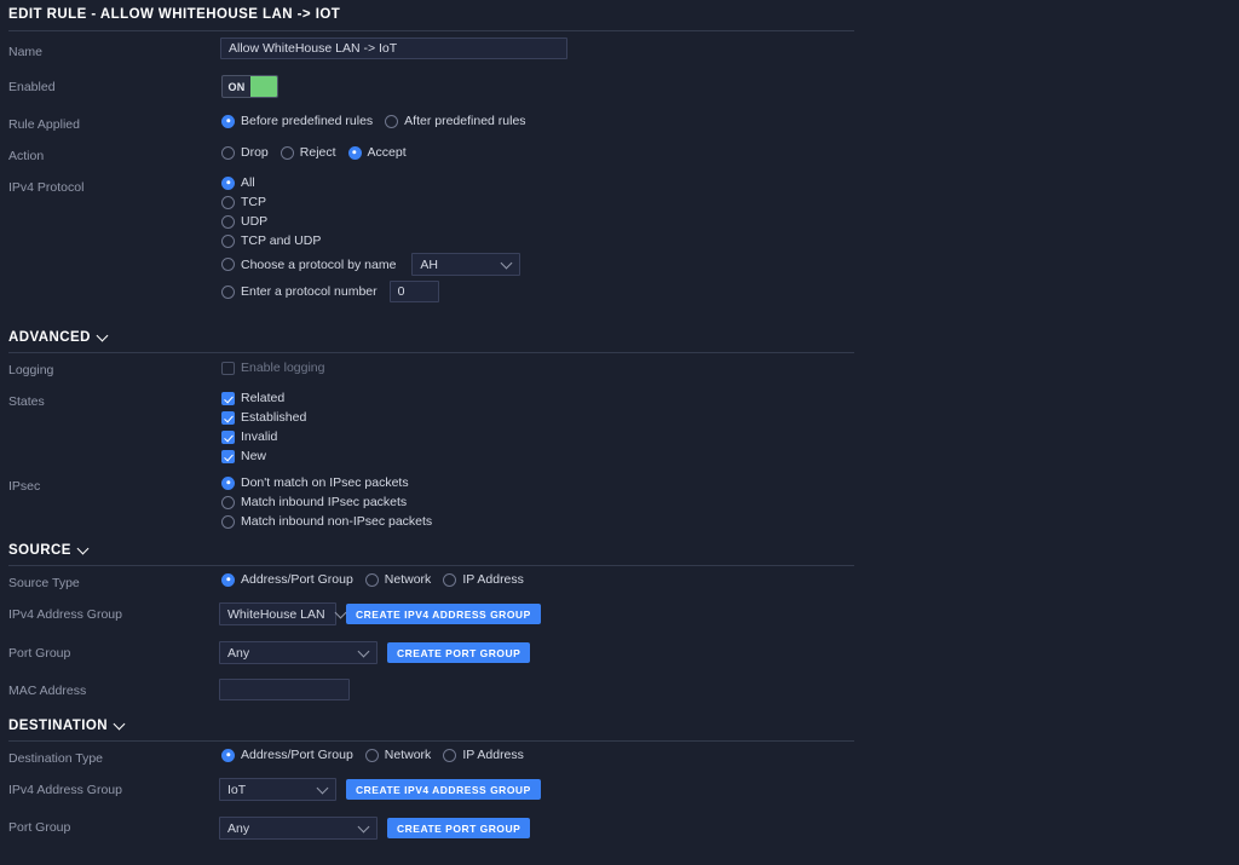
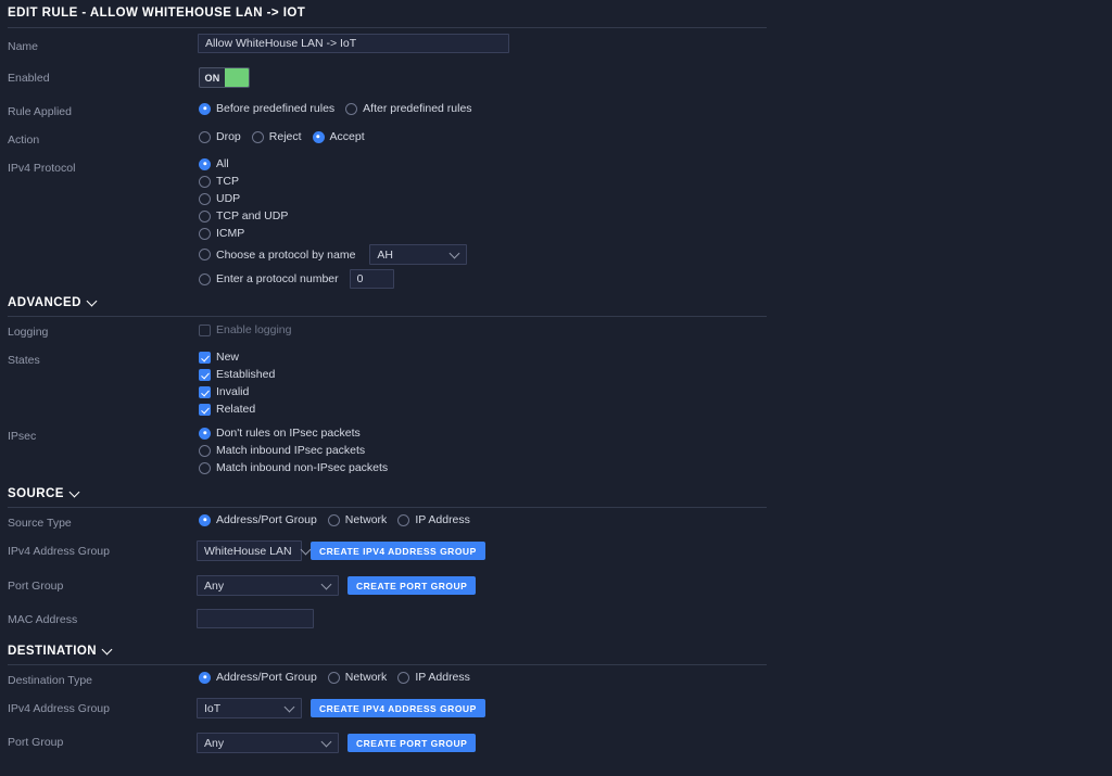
  EDIT RULE - ALLOW WHITEHOUSE LAN -> IOT
  Name
  Allow WhiteHouse LAN -> IoT
  Enabled
  ON
  Rule Applied
  Before predefined rules
  After predefined rules
  Action
  Drop
  Reject
  Accept
  IPv4 Protocol
  All
  TCP
  UDP
  TCP and UDP
+ ICMP
  Choose a protocol by name
  AH
  Enter a protocol number
  0
  ADVANCED
  Logging
  Enable logging
  States
- Related
+ New
  Established
  Invalid
- New
+ Related
  IPsec
- Don't match on IPsec packets
+ Don't rules on IPsec packets
  Match inbound IPsec packets
  Match inbound non-IPsec packets
  SOURCE
  Source Type
  Address/Port Group
  Network
  IP Address
  IPv4 Address Group
  WhiteHouse LAN
  CREATE IPV4 ADDRESS GROUP
  Port Group
  Any
  CREATE PORT GROUP
  MAC Address
  DESTINATION
  Destination Type
  Address/Port Group
  Network
  IP Address
  IPv4 Address Group
  IoT
  CREATE IPV4 ADDRESS GROUP
  Port Group
  Any
  CREATE PORT GROUP
